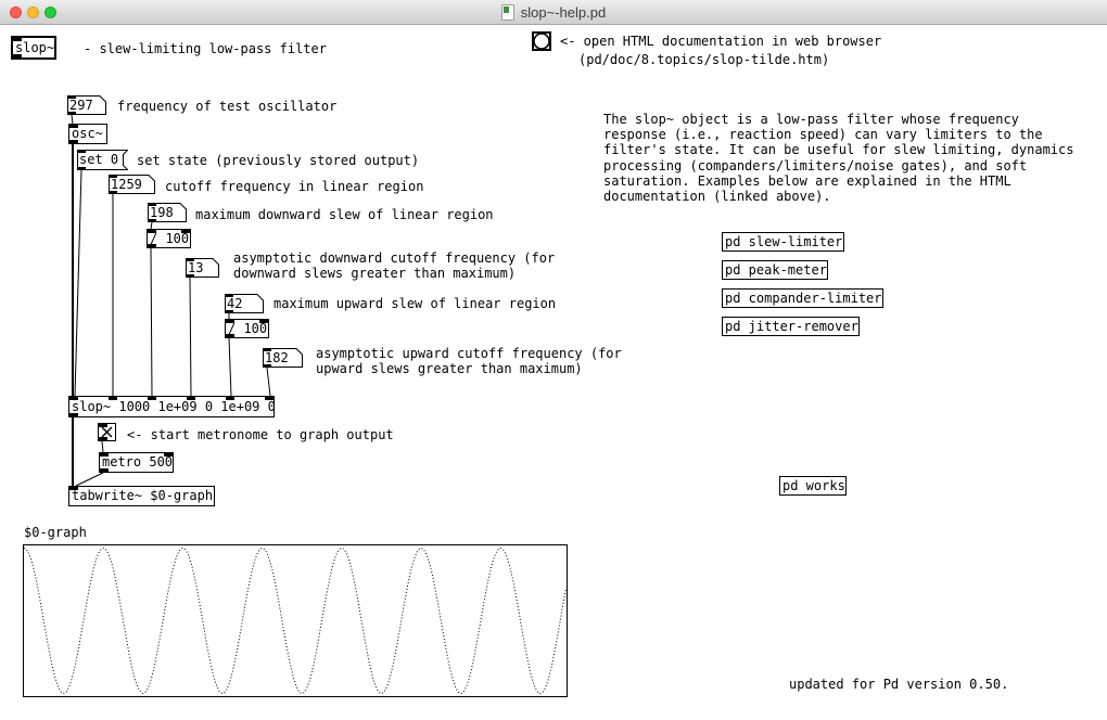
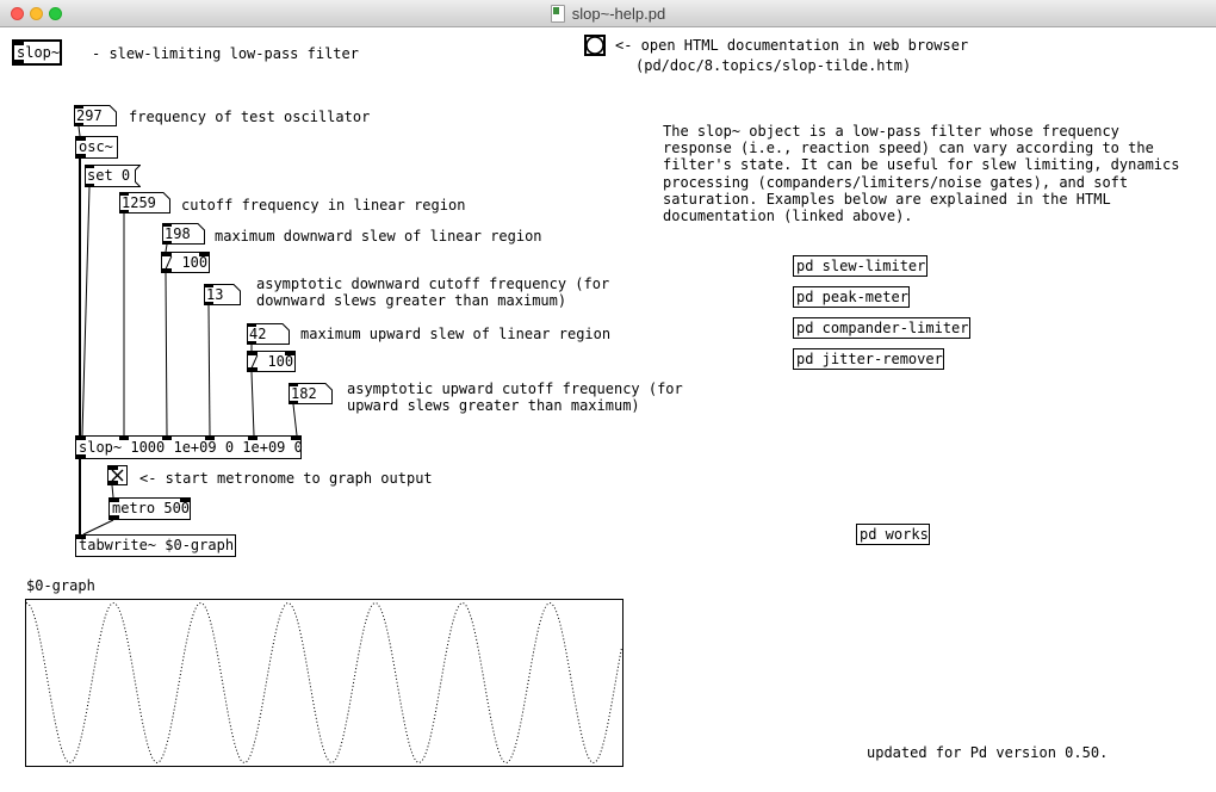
  slop~
  297
  osc~
  set 0
  1259
  198
  / 100
  13
  42
  / 100
  182
  slop~ 1000 1e+09 0 1e+09 0
  metro 500
  tabwrite~ $0-graph
  pd slew-limiter
  pd peak-meter
  pd compander-limiter
  pd jitter-remover
  pd works
  - slew-limiting low-pass filter
  <- open HTML documentation in web browser
  (pd/doc/8.topics/slop-tilde.htm)
  frequency of test oscillator
- set state (previously stored output)
  cutoff frequency in linear region
  maximum downward slew of linear region
  asymptotic downward cutoff frequency (for
  downward slews greater than maximum)
  maximum upward slew of linear region
  asymptotic upward cutoff frequency (for
  upward slews greater than maximum)
  <- start metronome to graph output
  The slop~ object is a low-pass filter whose frequency
- response (i.e., reaction speed) can vary limiters to the
+ response (i.e., reaction speed) can vary according to the
  filter's state. It can be useful for slew limiting, dynamics
  processing (companders/limiters/noise gates), and soft
  saturation. Examples below are explained in the HTML
  documentation (linked above).
  $0-graph
  updated for Pd version 0.50.
  slop~-help.pd
